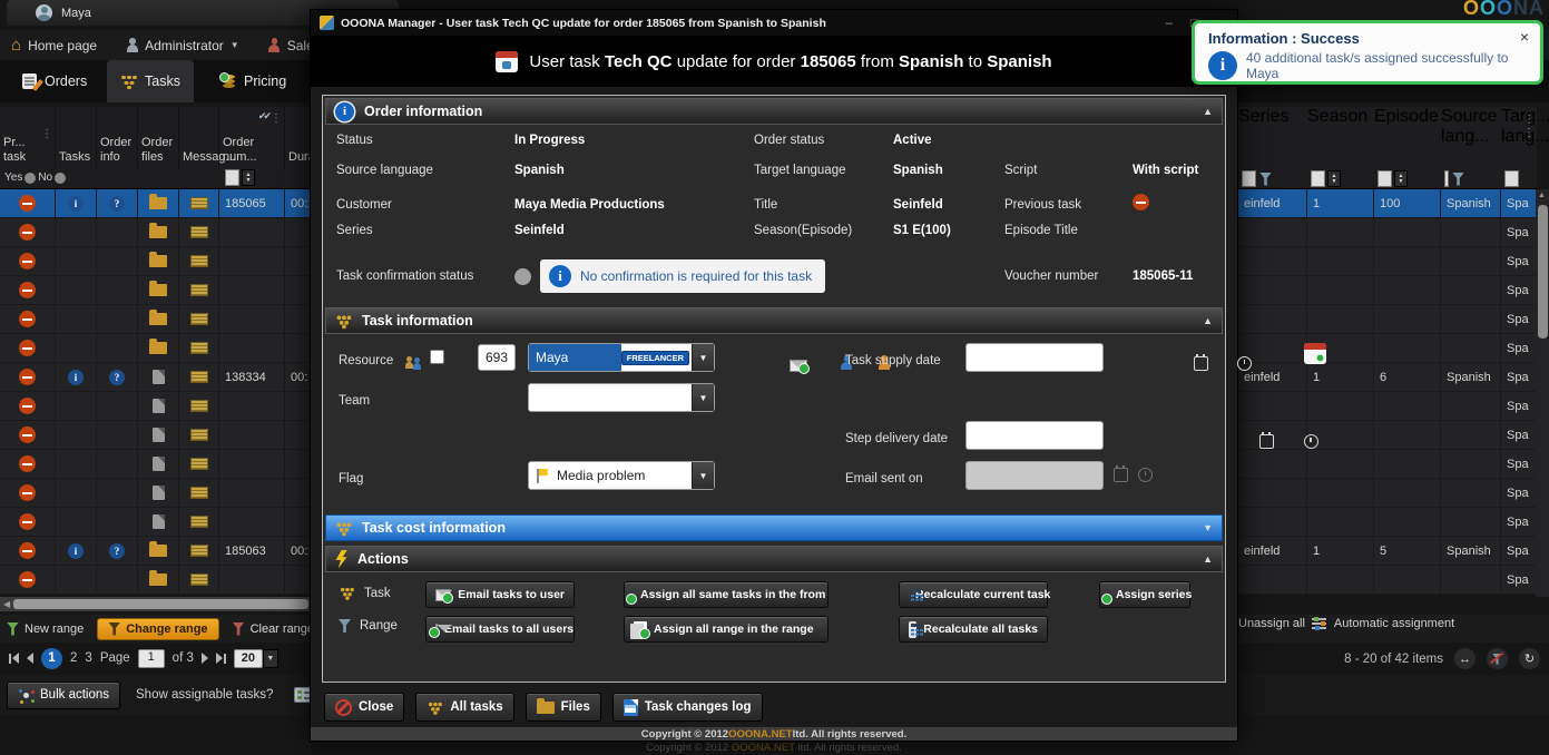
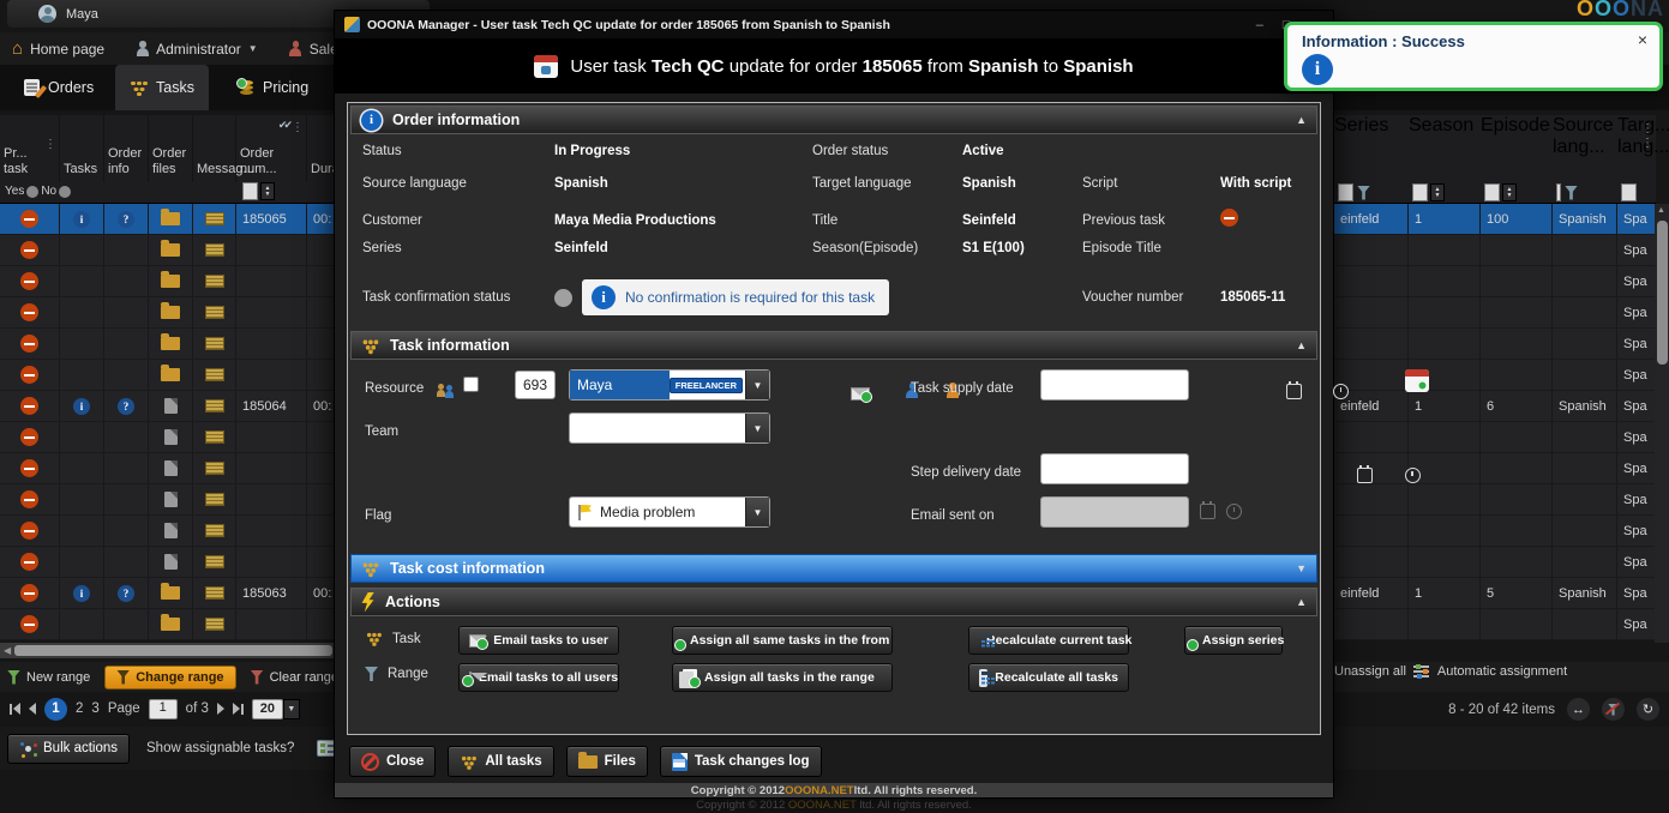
  Maya
  ⌂
  Home page
  Administrator
  ▼
  Orders
  Tasks
  Pricing
  Pr...
  task
  ⋮
  Tasks
  Order
  info
  Order
  files
  Messag...
  Order
  num...
  ✔✔
  ⋮
  Yes
  No
  i
  ?
  185065
  00:
  i
  ?
- 138334
+ 185064
  00:
  i
  ?
  185063
  00:
  Series
  ⋮
  Season
  Episode
  Source
  lang...
  ⋮
  Targ...
  lang...
  einfeld
  1
  100
  Spanish
  Spa
  Spa
  Spa
  Spa
  Spa
  Spa
  einfeld
  1
  6
  Spanish
  Spa
  Spa
  Spa
  Spa
  Spa
  Spa
  einfeld
  1
  5
  Spanish
  Spa
  Spa
  ◀
  New range
  Change range
  Clear rang
  Unassign all
  Automatic assignment
  1
  2
  3
  Page
  1
  of 3
  20
  8 - 20 of 42 items
  ↔
  ↻
  Bulk actions
  Show assignable tasks?
  Copyright © 2012 OOONA.NET ltd. All rights reserved.
  OOONA Manager - User task Tech QC update for order 185065 from Spanish to Spanish
  –
  User task Tech QC update for order 185065 from Spanish to Spanish
  i
  Order information
  ▲
  Status
  In Progress
  Order status
  Active
  Source language
  Spanish
  Target language
  Spanish
  Script
  With script
  Customer
  Maya Media Productions
  Title
  Seinfeld
  Previous task
  Series
  Seinfeld
  Season(Episode)
  S1 E(100)
  Episode Title
  Task confirmation status
  i
  No confirmation is required for this task
  Voucher number
  185065-11
  Task information
  ▲
  Resource
  693
  Maya
  FREELANCER
  ▼
  Task supply date
  Team
  ▼
  Step delivery date
  Flag
  Media problem
  ▼
  Email sent on
  Task cost information
  ▼
  Actions
  ▲
  Task
  Email tasks to user
  Assign all same tasks in the from
  Recalculate current task
  Assign series
  Range
  mail tasks to all users
- Assign all range in the range
+ Assign all tasks in the range
  Recalculate all tasks
  Close
  All tasks
  Files
  Task changes log
  Copyright © 2012
  OOONA.NET
  ltd. All rights reserved.
  OOONA
  Information : Success
  ×
  i
- 40 additional task/s assigned successfully to Maya
